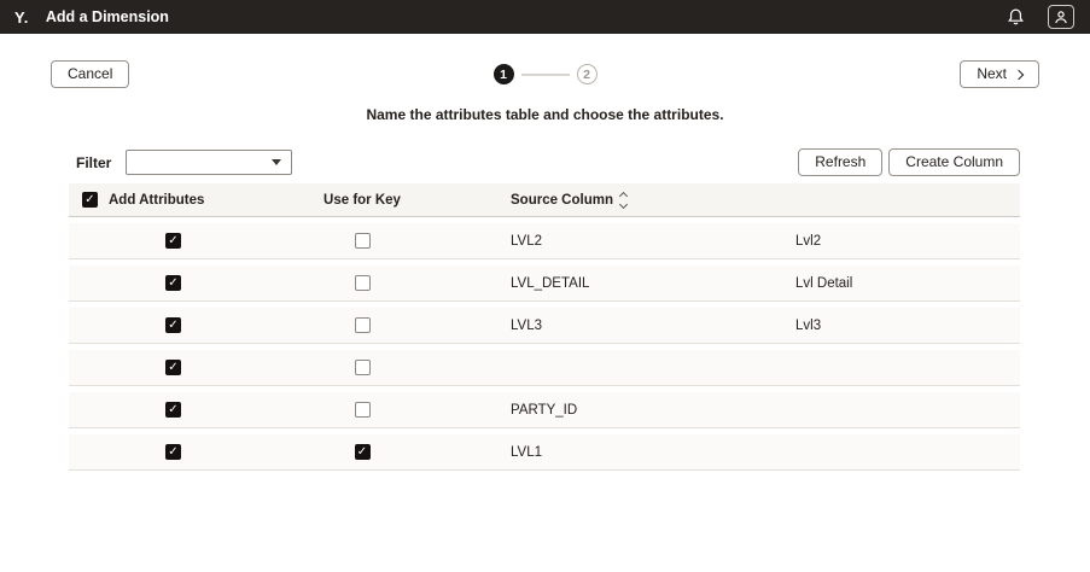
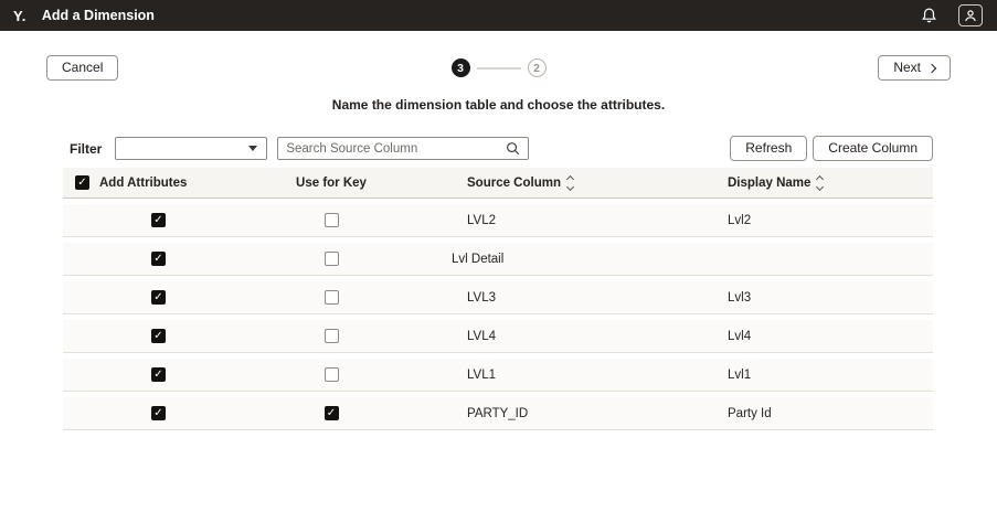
  Y.
  Add a Dimension
  Cancel
- 1
+ 3
  2
  Next
- Name the attributes table and choose the attributes.
+ Name the dimension table and choose the attributes.
  Filter
+ Search Source Column
  Refresh
  Create Column
  Add Attributes
  Use for Key
  Source Column
+ Display Name
  LVL2
  Lvl2
- LVL_DETAIL
  Lvl Detail
  LVL3
  Lvl3
+ LVL4
+ Lvl4
- PARTY_ID
+ LVL1
+ Lvl1
- LVL1
+ PARTY_ID
+ Party Id
